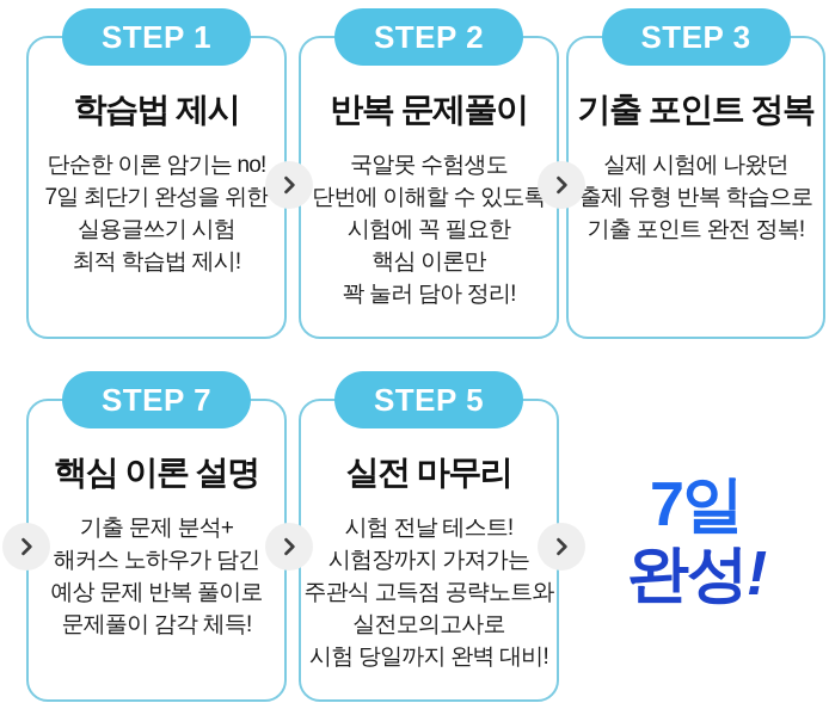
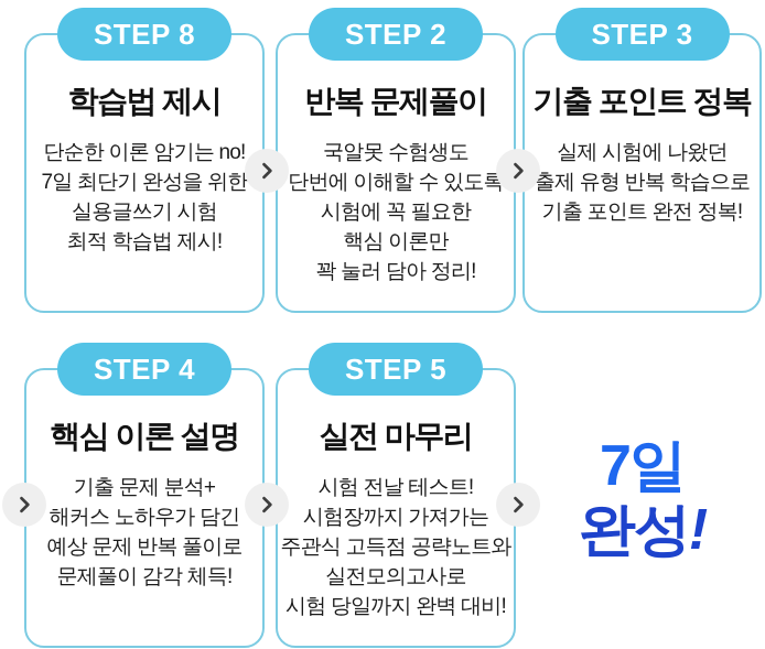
- STEP 1
+ STEP 8
  학습법 제시
  단순한 이론 암기는 no!
  7일 최단기 완성을 위한
  실용글쓰기 시험
  최적 학습법 제시!
  STEP 2
  반복 문제풀이
  국알못 수험생도
  단번에 이해할 수 있도록
  시험에 꼭 필요한
  핵심 이론만
  꽉 눌러 담아 정리!
  STEP 3
  기출 포인트 정복
  실제 시험에 나왔던
  출제 유형 반복 학습으로
  기출 포인트 완전 정복!
- STEP 7
+ STEP 4
  핵심 이론 설명
  기출 문제 분석+
  해커스 노하우가 담긴
  예상 문제 반복 풀이로
  문제풀이 감각 체득!
  STEP 5
  실전 마무리
  시험 전날 테스트!
  시험장까지 가져가는
  주관식 고득점 공략노트와
  실전모의고사로
  시험 당일까지 완벽 대비!
  7일
  완성!
